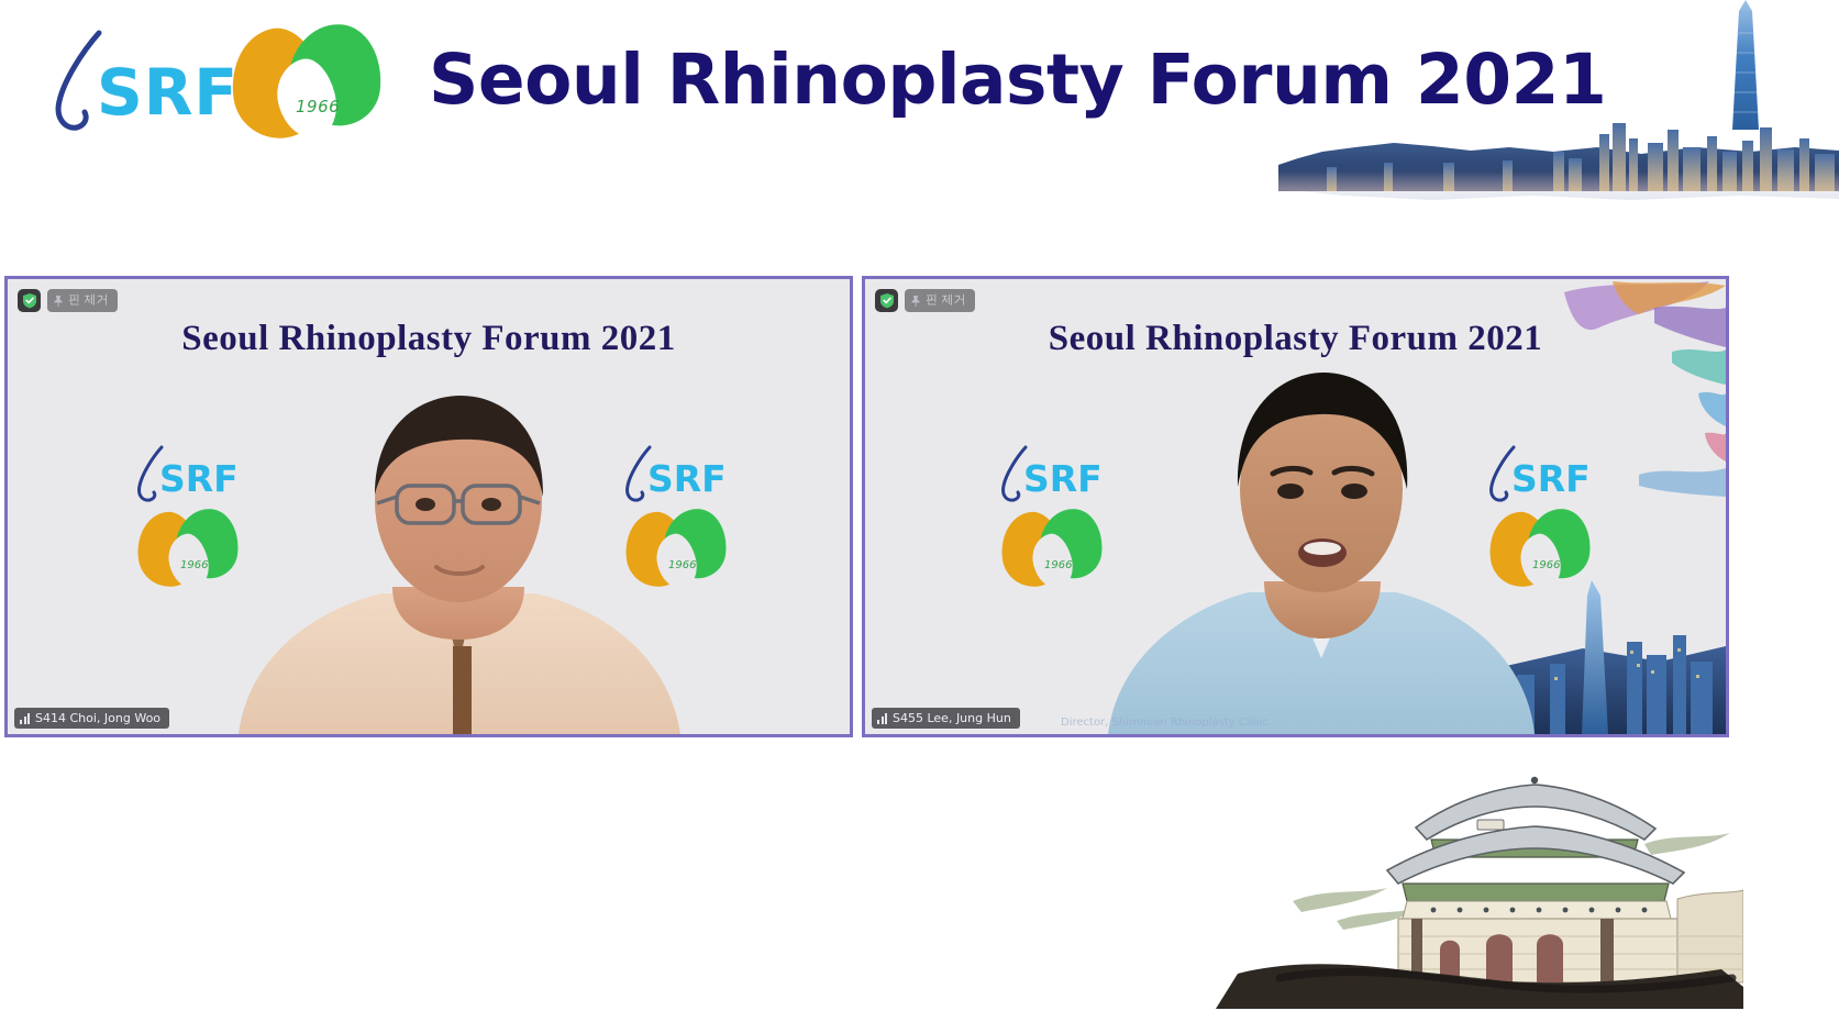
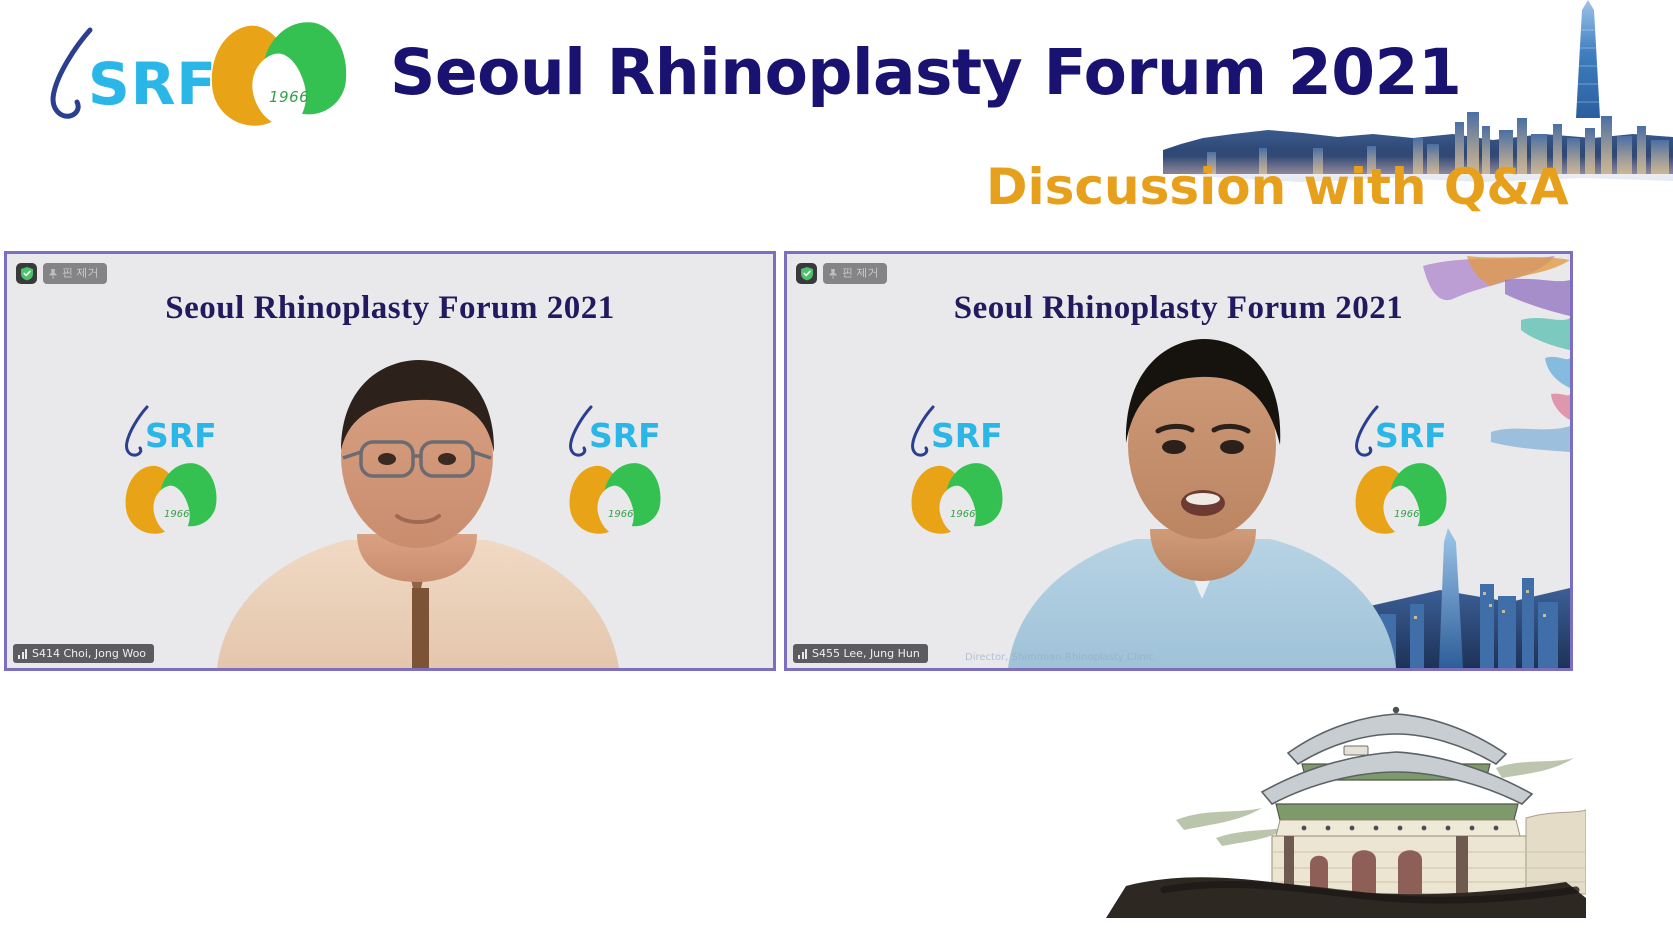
  SRF
  1966
  Seoul Rhinoplasty Forum 2021
+ Discussion with Q&A
  Seoul Rhinoplasty Forum 2021
  SRF
  1966
  SRF
  1966
  핀 제거
  S414 Choi, Jong Woo
  Seoul Rhinoplasty Forum 2021
  SRF
  1966
  SRF
  1966
  핀 제거
  S455 Lee, Jung Hun
  Director, Shimmian Rhinoplasty Clinic
